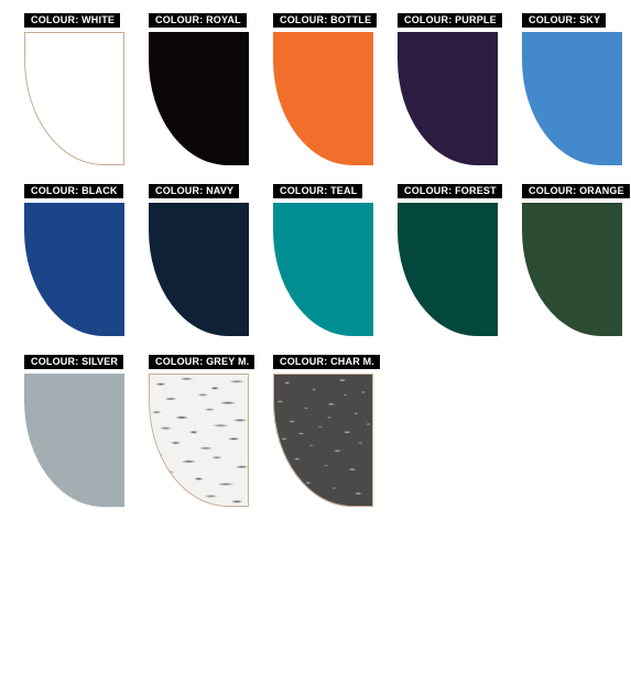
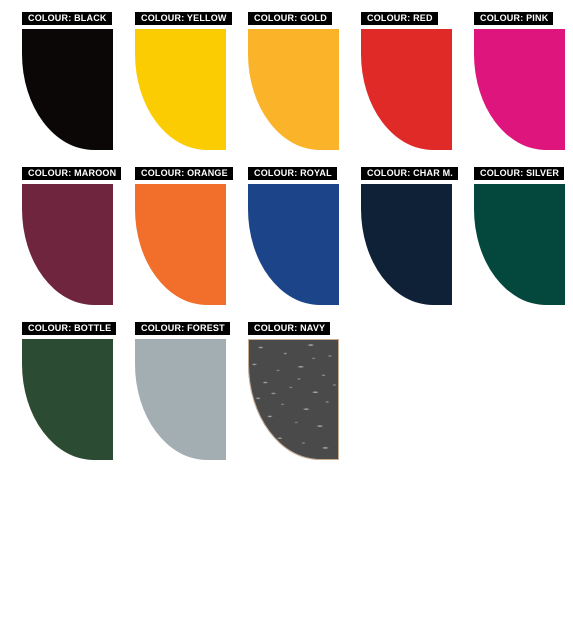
- COLOUR: WHITE
- COLOUR: ROYAL
+ COLOUR: BLACK
+ COLOUR: YELLOW
+ COLOUR: GOLD
+ COLOUR: RED
+ COLOUR: PINK
+ COLOUR: MAROON
- COLOUR: BOTTLE
+ COLOUR: ORANGE
- COLOUR: PURPLE
- COLOUR: SKY
- COLOUR: BLACK
+ COLOUR: ROYAL
- COLOUR: NAVY
+ COLOUR: CHAR M.
- COLOUR: TEAL
- COLOUR: FOREST
+ COLOUR: SILVER
- COLOUR: ORANGE
+ COLOUR: BOTTLE
- COLOUR: SILVER
+ COLOUR: FOREST
- COLOUR: GREY M.
- COLOUR: CHAR M.
+ COLOUR: NAVY
